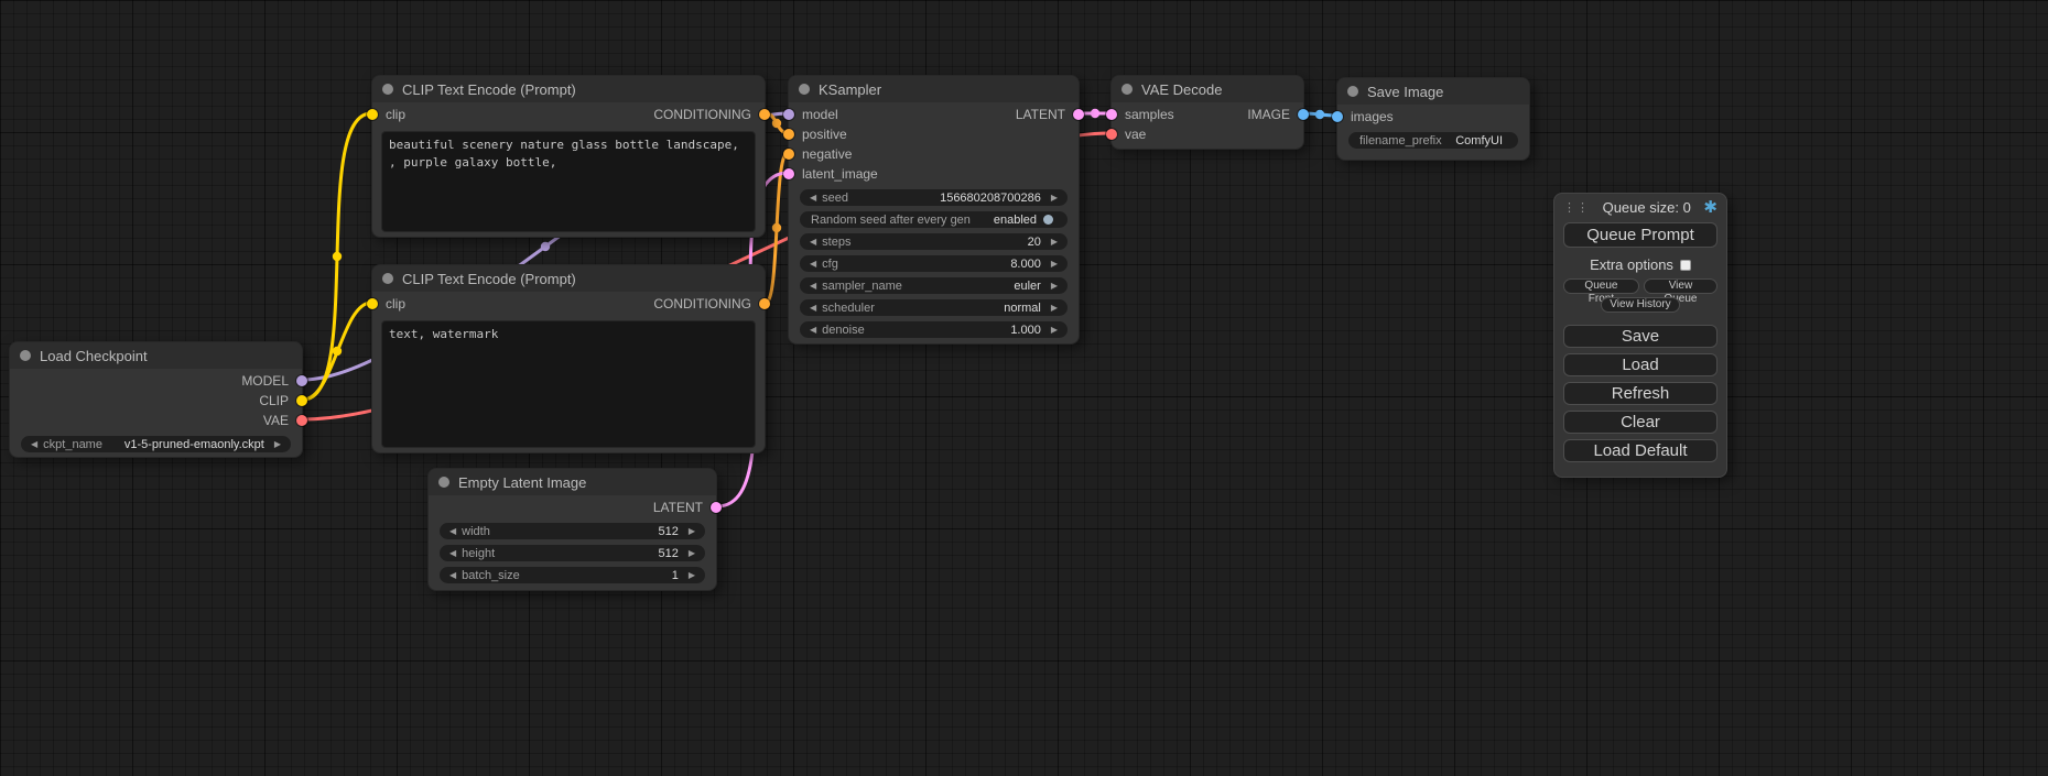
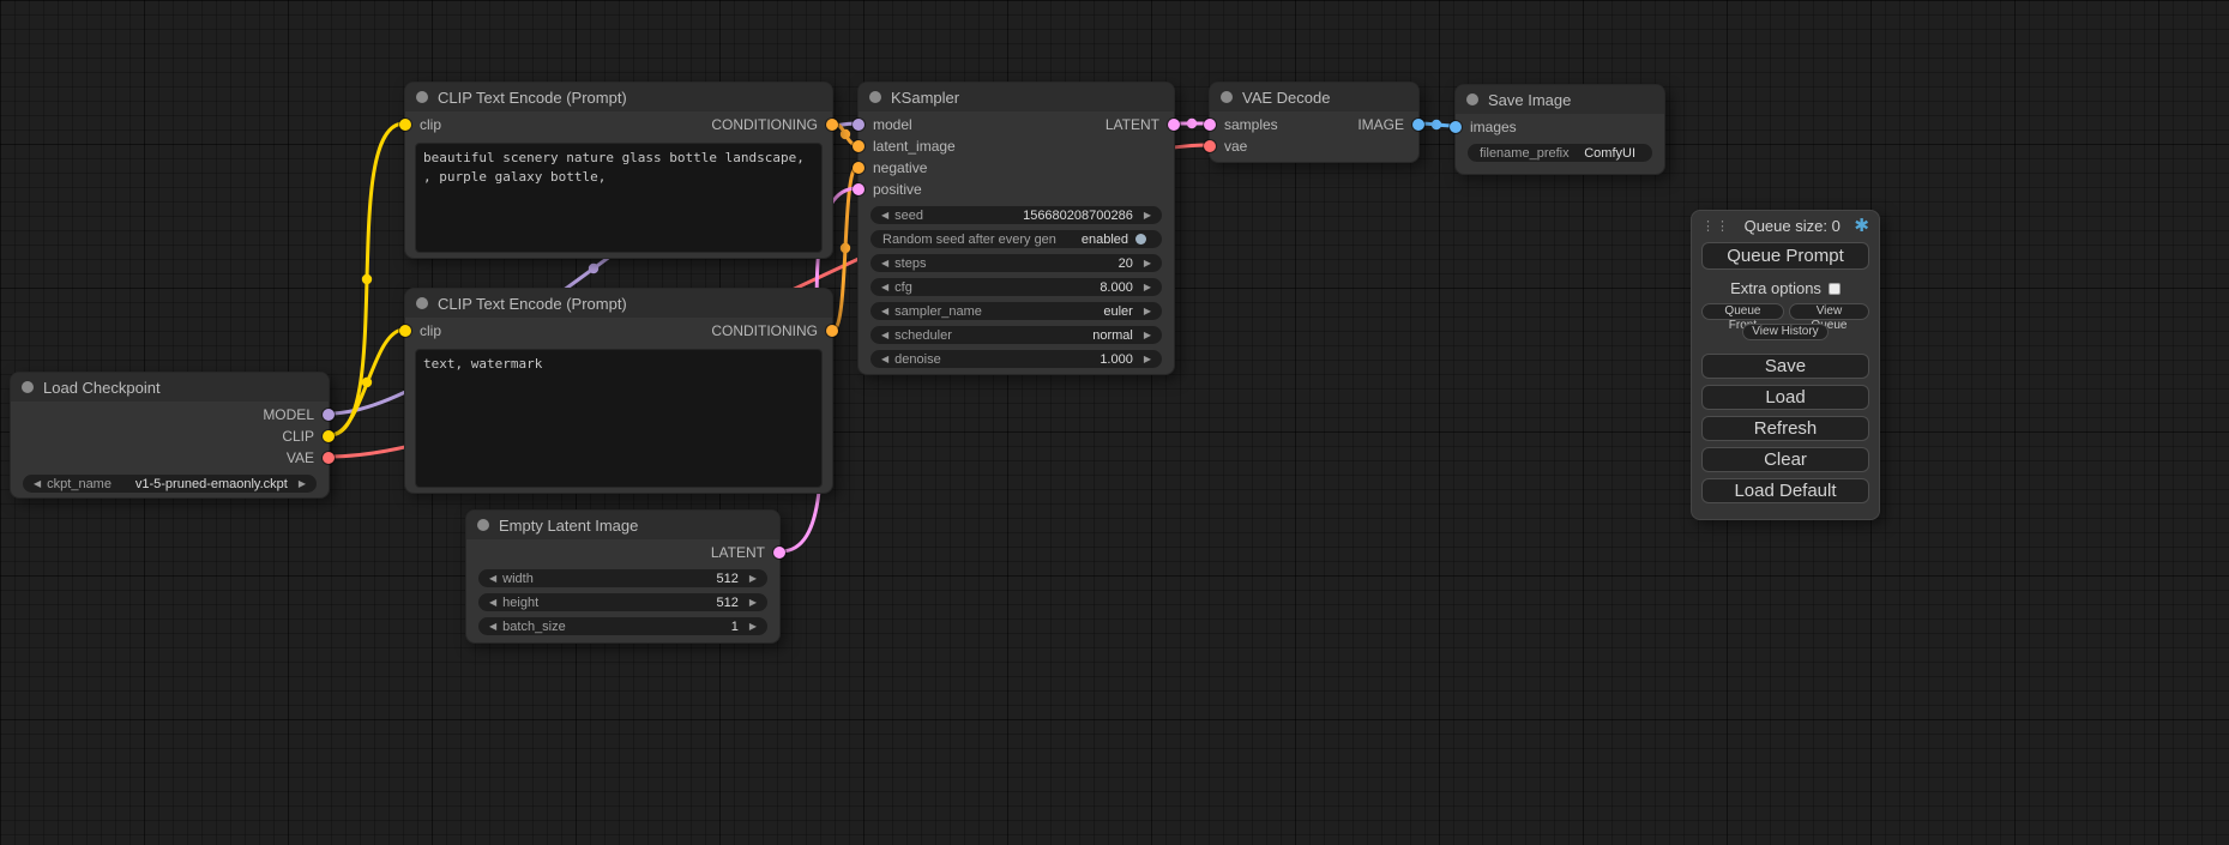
  Load Checkpoint
  MODEL
  CLIP
  VAE
  ◀
  ckpt_name
  v1-5-pruned-emaonly.ckpt
  ▶
  CLIP Text Encode (Prompt)
  clip
  CONDITIONING
  CLIP Text Encode (Prompt)
  clip
  CONDITIONING
  text, watermark
  Empty Latent Image
  LATENT
  ◀
  width
  512
  ▶
  ◀
  height
  512
  ▶
  ◀
  batch_size
  1
  ▶
  KSampler
  model
  LATENT
- positive
+ latent_image
  negative
- latent_image
+ positive
  ◀
  seed
  156680208700286
  ▶
  Random seed after every gen
  enabled
  ◀
  steps
  20
  ▶
  ◀
  cfg
  8.000
  ▶
  ◀
  sampler_name
  euler
  ▶
  ◀
  scheduler
  normal
  ▶
  ◀
  denoise
  1.000
  ▶
  VAE Decode
  samples
  IMAGE
  vae
  Save Image
  images
  filename_prefix
  ComfyUI
  ⋮⋮
  Queue size: 0
  ✱
  Queue Prompt
  Extra options
  Queue Fr
  View eue
  View History
  Save
  Load
  Refresh
  Clear
  Load Default
